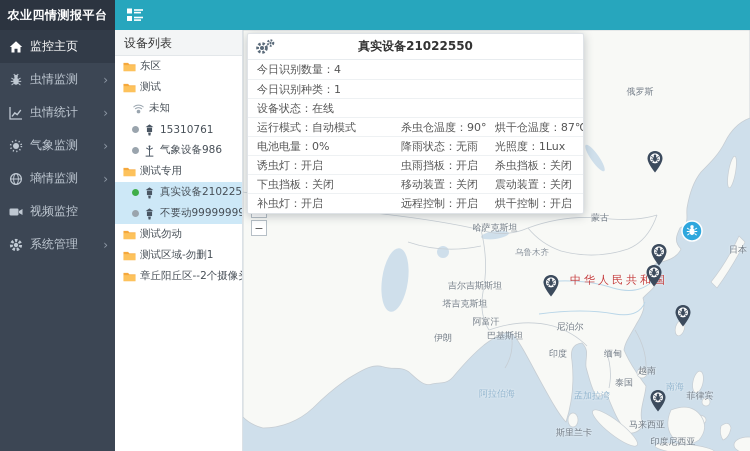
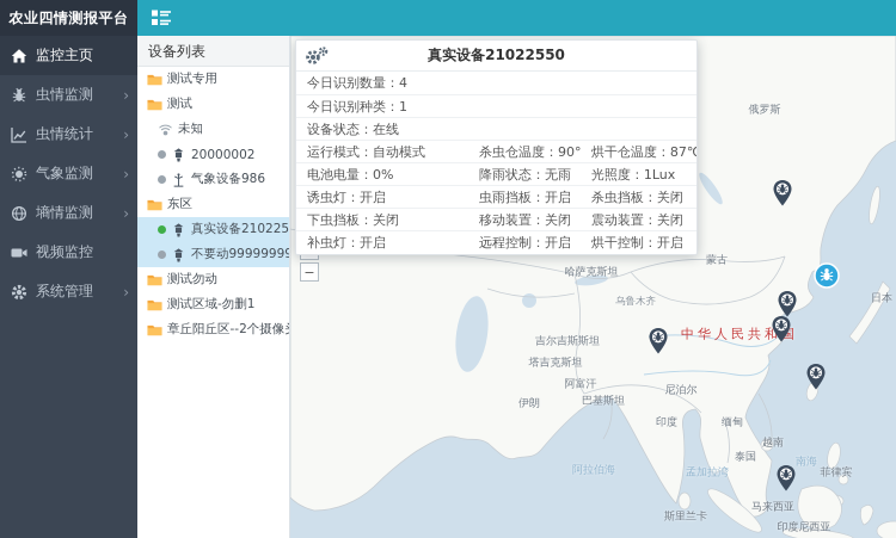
  农业四情测报平台
  监控主页
  虫情监测
  ›
  虫情统计
  ›
  气象监测
  ›
  墒情监测
  ›
  视频监控
  系统管理
  ›
  设备列表
- 东区
+ 测试专用
  测试
  未知
- 15310761
+ 20000002
  气象设备986
- 测试专用
+ 东区
  真实设备210225
  不要动99999999
  测试勿动
  测试区域-勿删1
  章丘阳丘区--2个摄像
  俄罗斯
  蒙古
  哈萨克斯坦
  吉尔吉斯斯坦
  塔吉克斯坦
  阿富汗
  伊朗
  巴基斯坦
  尼泊尔
  印度
  缅甸
  泰国
  越南
  菲律宾
  马来西亚
  印度尼西亚
  斯里兰卡
  日本
  乌鲁木齐
  阿拉伯海
  孟加拉湾
  南海
  中华人民共和国
  −
  真实设备21022550
  今日识别数量：4
  今日识别种类：1
  设备状态：在线
  运行模式：自动模式
  杀虫仓温度：90
  烘干仓温度：87℃
  电池电量：0%
  降雨状态：无雨
  光照度：1Lux
  诱虫灯：开启
  虫雨挡板：开启
  杀虫挡板：关闭
  下虫挡板：关闭
  移动装置：关闭
  震动装置：关闭
  补虫灯：开启
  远程控制：开启
  烘干控制：开启
